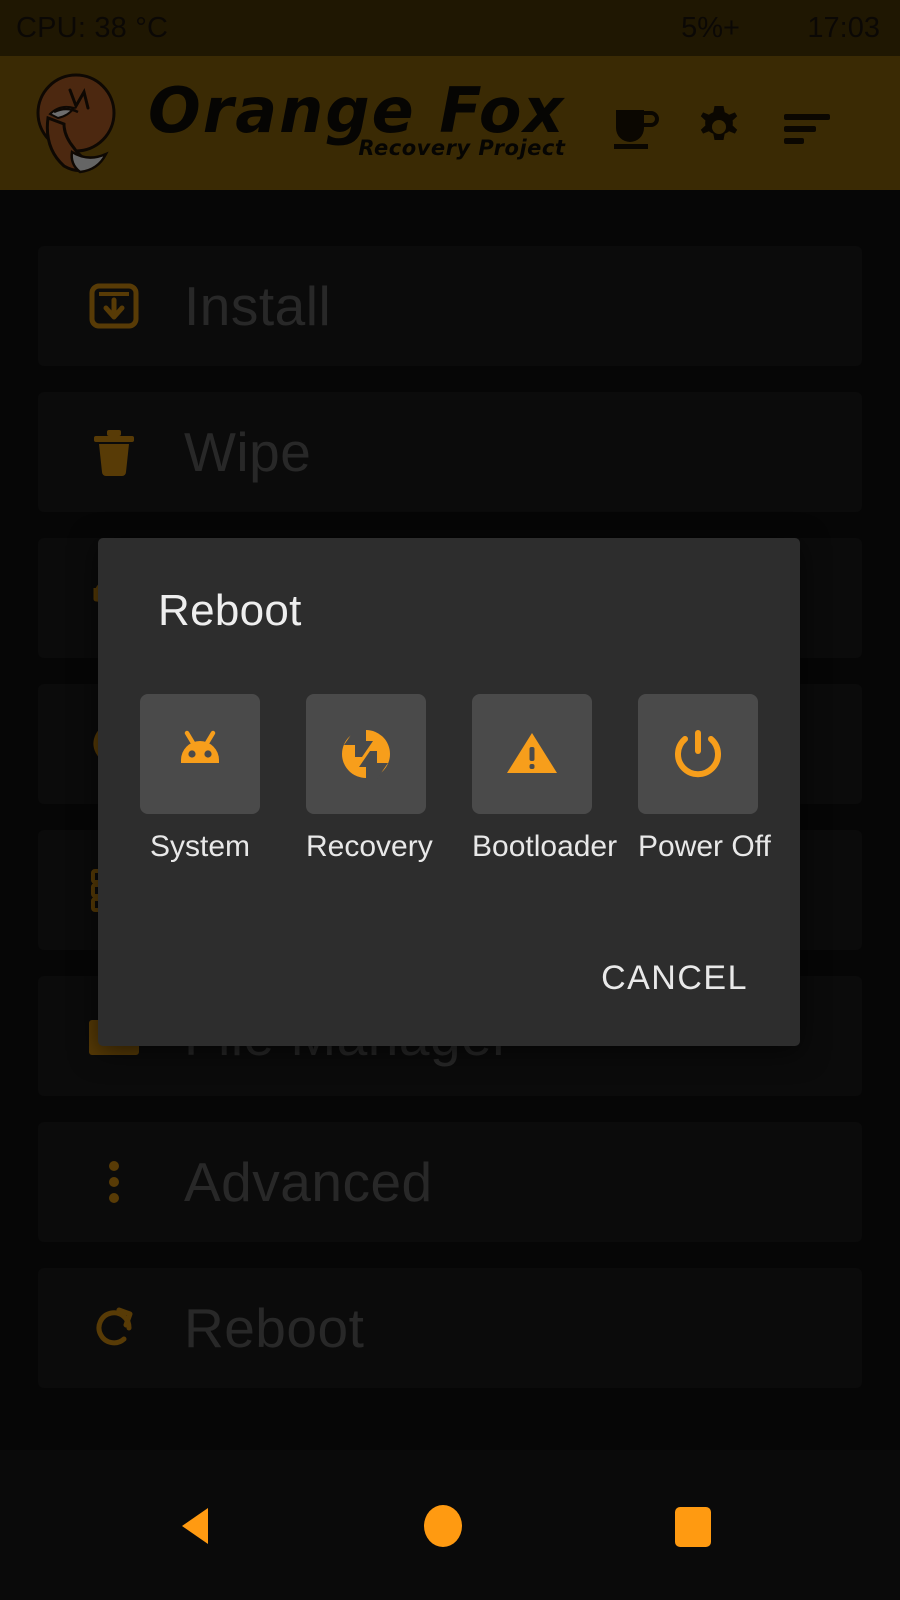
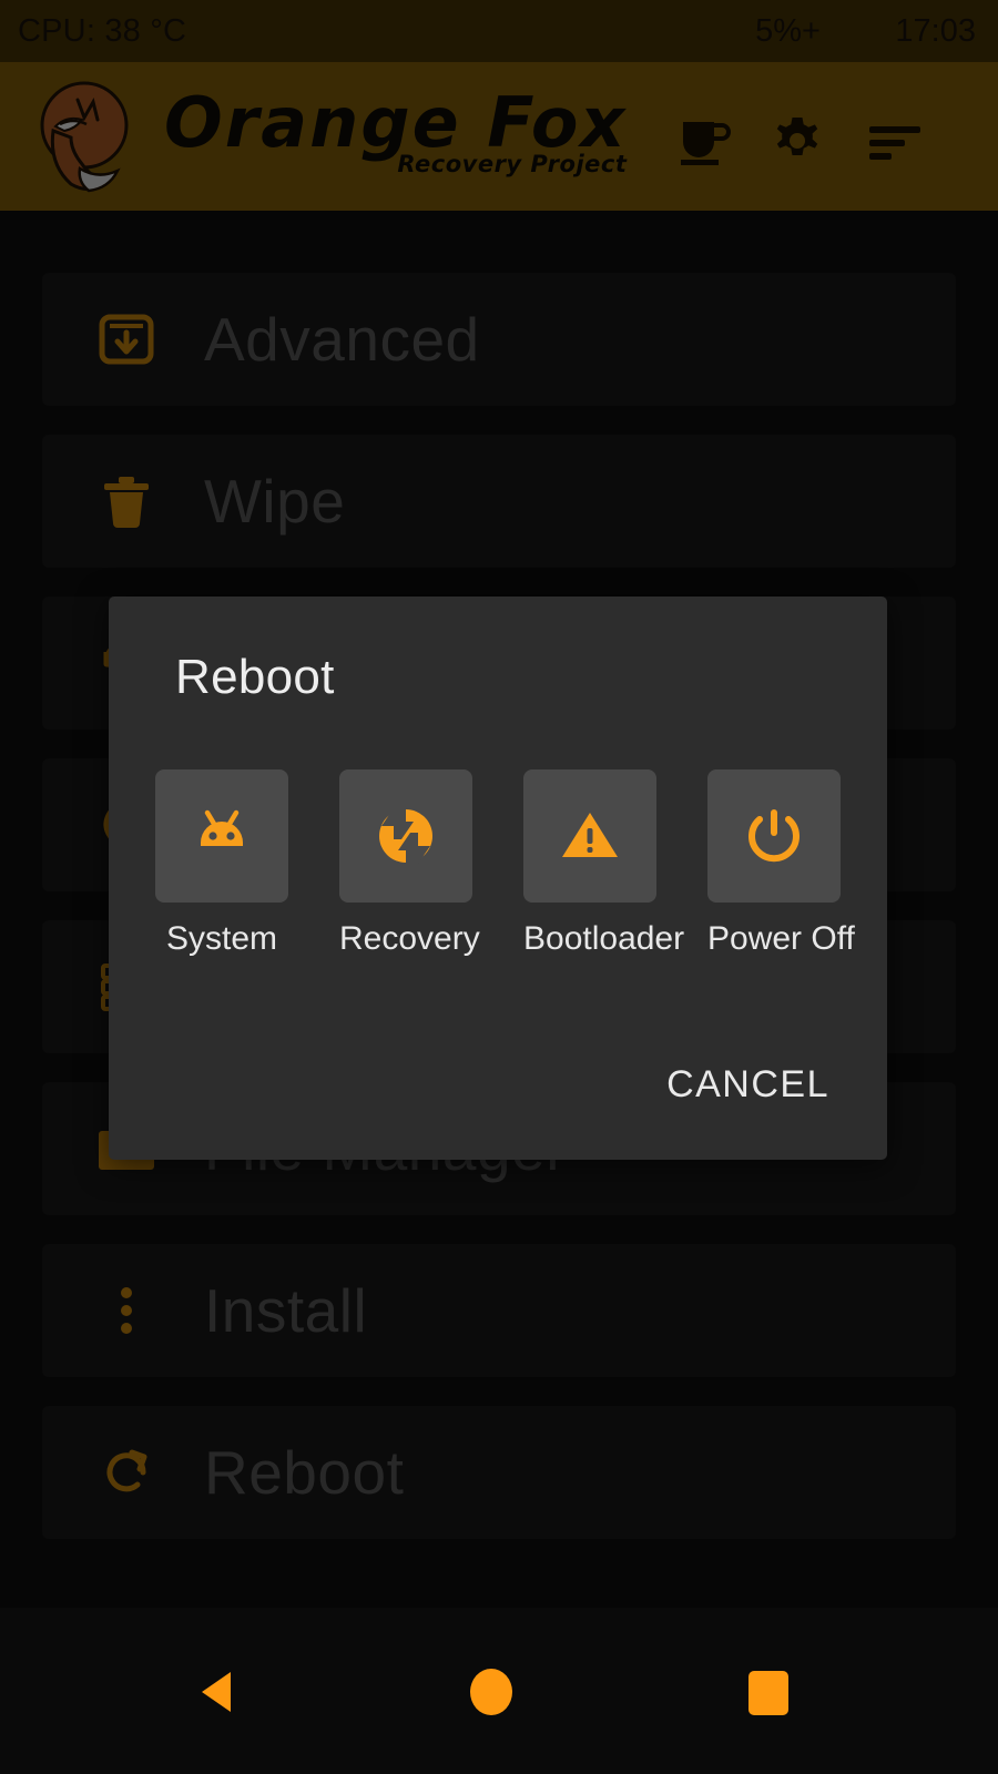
  Orange Fox
  Recovery Project
- Install
+ Advanced
  Wipe
- Advanced
+ Install
  Reboot
  Reboot
  System
  Recovery
  Bootloader
  Power Off
  CANCEL
